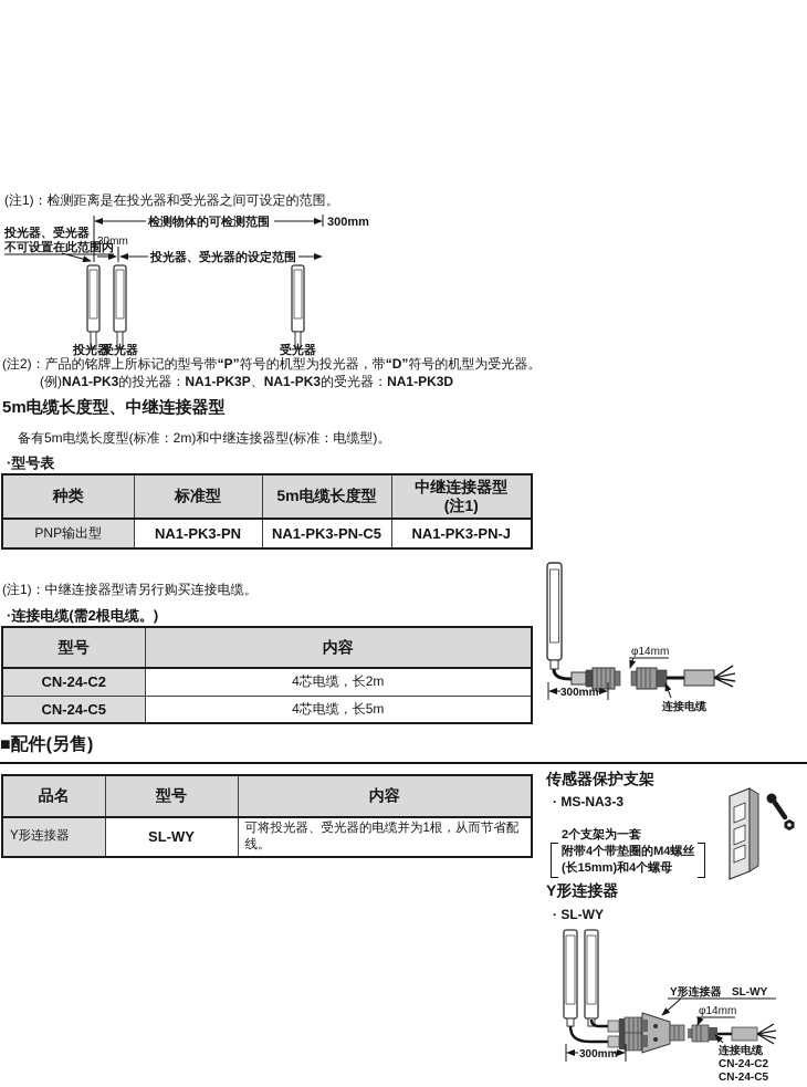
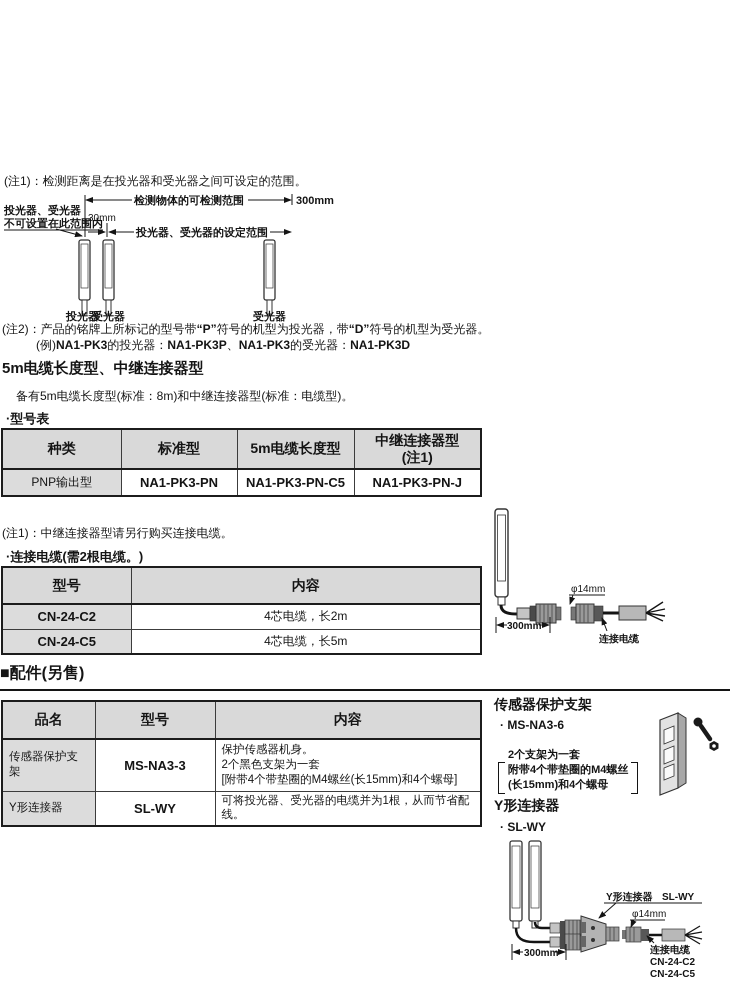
  (注1)：检测距离是在投光器和受光器之间可设定的范围。
  检测物体的可检测范围
  300mm
  投光器、受光器
  不可设置在此范围内
  30mm
  投光器、受光器的设定范围
  投光器
  受光器
  受光器
  (注2)：产品的铭牌上所标记的型号带“P”符号的机型为投光器，带“D”符号的机型为受光器。
  (例)NA1-PK3的投光器：NA1-PK3P、NA1-PK3的受光器：NA1-PK3D
  5m电缆长度型、中继连接器型
- 备有5m电缆长度型(标准：2m)和中继连接器型(标准：电缆型)。
+ 备有5m电缆长度型(标准：8m)和中继连接器型(标准：电缆型)。
  ·型号表
  种类	标准型	5m电缆长度型	中继连接器型 (注1)
  PNP输出型	NA1-PK3-PN	NA1-PK3-PN-C5	NA1-PK3-PN-J
  (注1)：中继连接器型请另行购买连接电缆。
  ·连接电缆(需2根电缆。)
  型号	内容
  CN-24-C2	4芯电缆，长2m
  CN-24-C5	4芯电缆，长5m
  φ14mm
  300mm
  连接电缆
  ■配件(另售)
  品名	型号	内容
+ 传感器保护支架	MS-NA3-3	保护传感器机身。 2个黑色支架为一套 [附带4个带垫圈的M4螺丝(长15mm)和4个螺母]
  Y形连接器	SL-WY	可将投光器、受光器的电缆并为1根，从而节省配线。
  传感器保护支架
- · MS-NA3-3
+ · MS-NA3-6
  2个支架为一套
  附带4个带垫圈的M4螺丝
  (长15mm)和4个螺母
  Y形连接器
  · SL-WY
  Y形连接器
  SL-WY
  φ14mm
  300mm
  连接电缆
  CN-24-C2
  CN-24-C5
